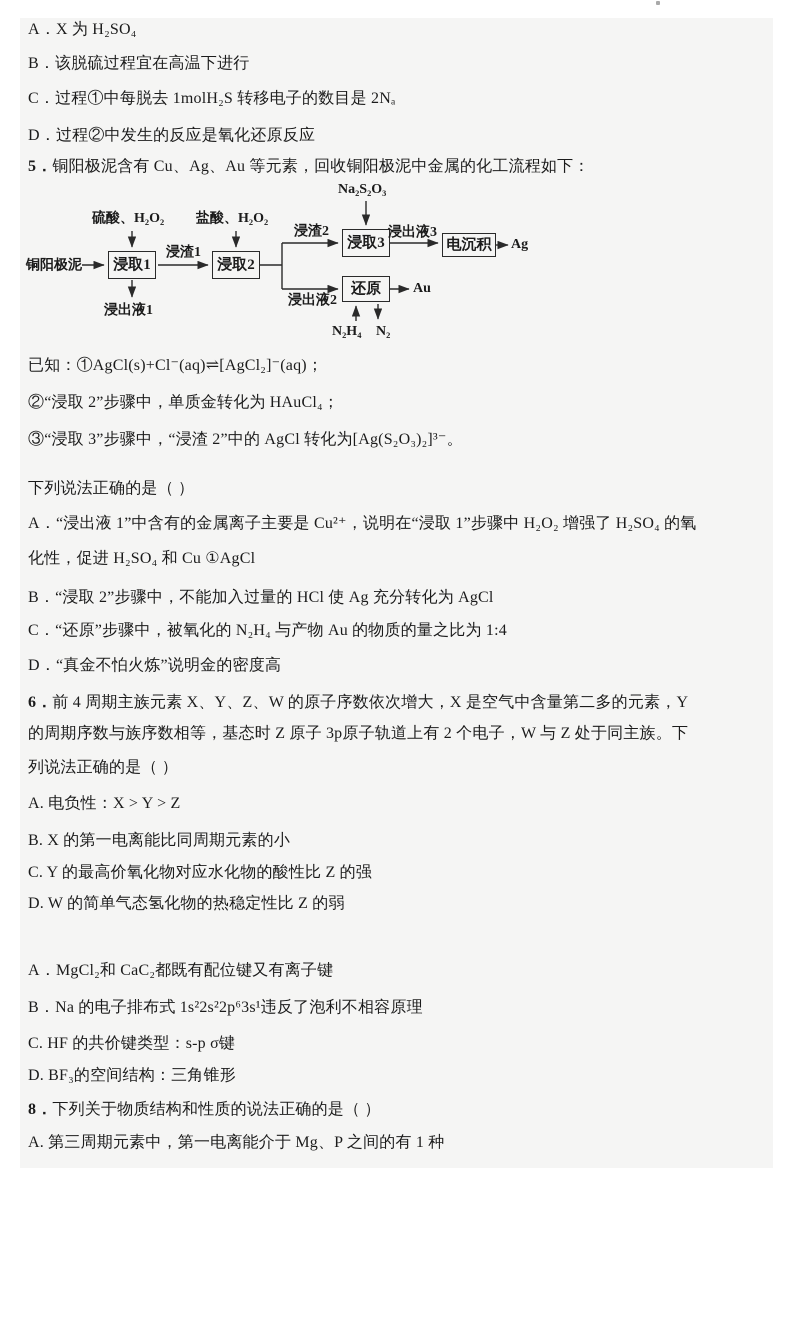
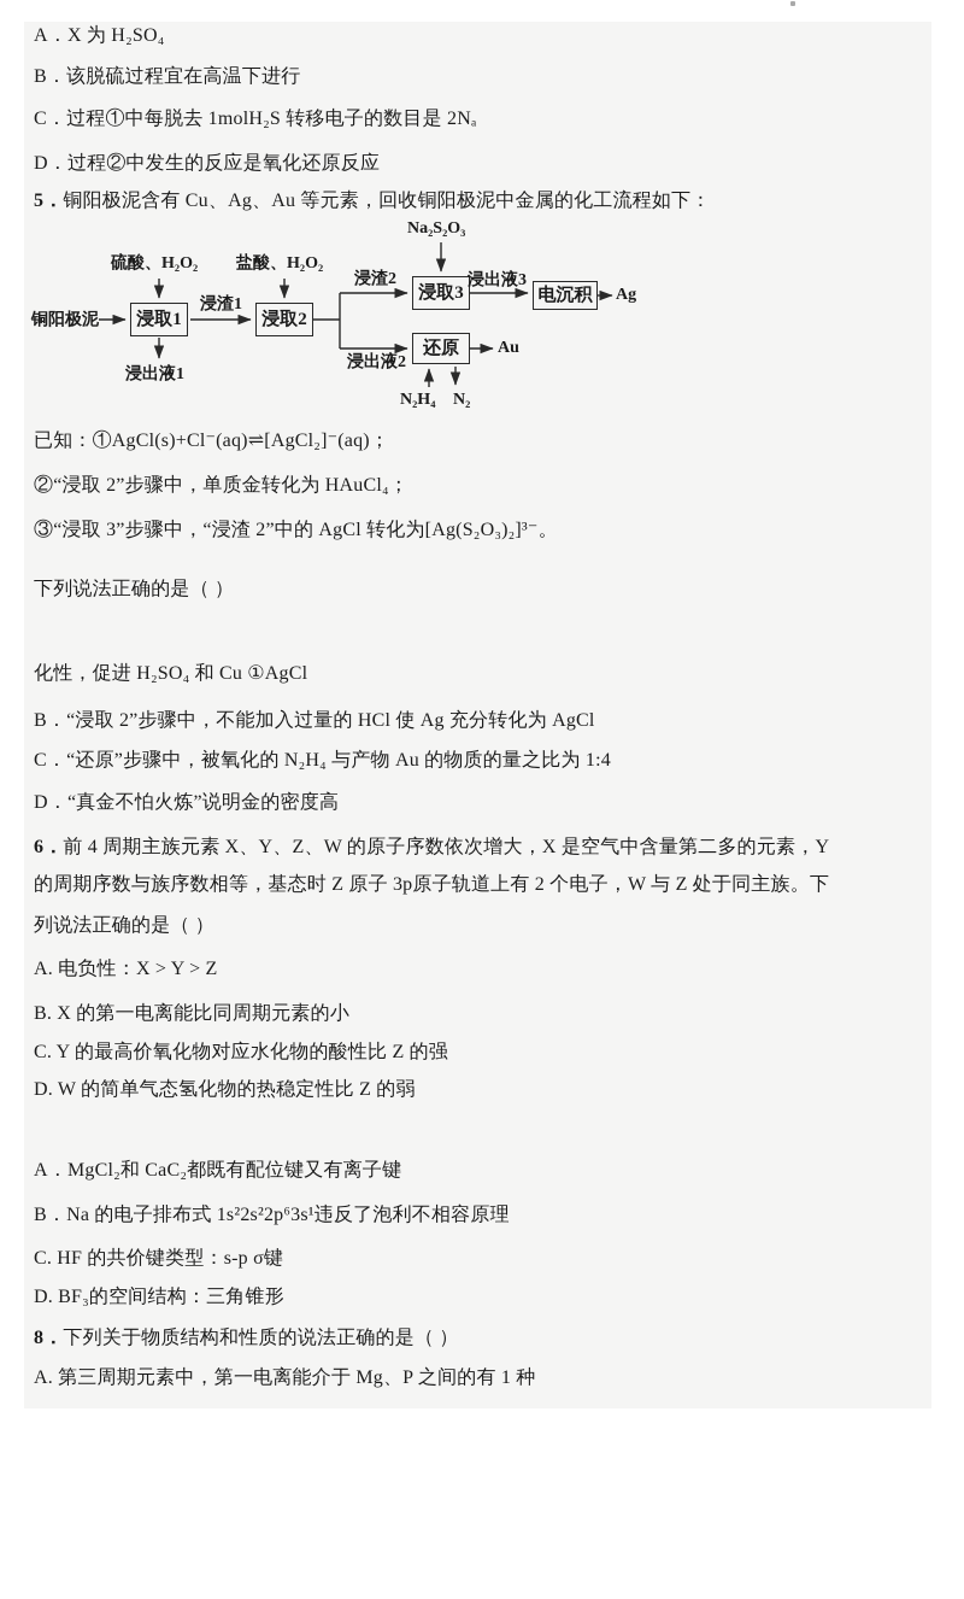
  A．X 为 H₂SO₄
  B．该脱硫过程宜在高温下进行
  C．过程①中每脱去 1molH₂S 转移电子的数目是 2Nₐ
  D．过程②中发生的反应是氧化还原反应
  5．铜阳极泥含有 Cu、Ag、Au 等元素，回收铜阳极泥中金属的化工流程如下：
  浸取1
  浸取2
  浸取3
  电沉积
  还原
  铜阳极泥
  硫酸、H₂O₂
  盐酸、H₂O₂
  Na₂S₂O₃
  浸渣1
  浸渣2
  浸出液3
  浸出液1
  浸出液2
  Ag
  Au
  N₂H₄
  N₂
  已知：①AgCl(s)+Cl⁻(aq)⇌[AgCl₂]⁻(aq)；
  ②“浸取 2”步骤中，单质金转化为 HAuCl₄；
  ③“浸取 3”步骤中，“浸渣 2”中的 AgCl 转化为[Ag(S₂O₃)₂]³⁻。
  下列说法正确的是（ ）
- A．“浸出液 1”中含有的金属离子主要是 Cu²⁺，说明在“浸取 1”步骤中 H₂O₂ 增强了 H₂SO₄ 的氧
  化性，促进 H₂SO₄ 和 Cu ①AgCl
  B．“浸取 2”步骤中，不能加入过量的 HCl 使 Ag 充分转化为 AgCl
  C．“还原”步骤中，被氧化的 N₂H₄ 与产物 Au 的物质的量之比为 1:4
  D．“真金不怕火炼”说明金的密度高
  6．前 4 周期主族元素 X、Y、Z、W 的原子序数依次增大，X 是空气中含量第二多的元素，Y
  的周期序数与族序数相等，基态时 Z 原子 3p原子轨道上有 2 个电子，W 与 Z 处于同主族。下
  列说法正确的是（ ）
  A. 电负性：X > Y > Z
  B. X 的第一电离能比同周期元素的小
  C. Y 的最高价氧化物对应水化物的酸性比 Z 的强
  D. W 的简单气态氢化物的热稳定性比 Z 的弱
  A．MgCl₂和 CaC₂都既有配位键又有离子键
  B．Na 的电子排布式 1s²2s²2p⁶3s¹违反了泡利不相容原理
  C. HF 的共价键类型：s-p σ键
  D. BF₃的空间结构：三角锥形
  8．下列关于物质结构和性质的说法正确的是（ ）
  A. 第三周期元素中，第一电离能介于 Mg、P 之间的有 1 种
